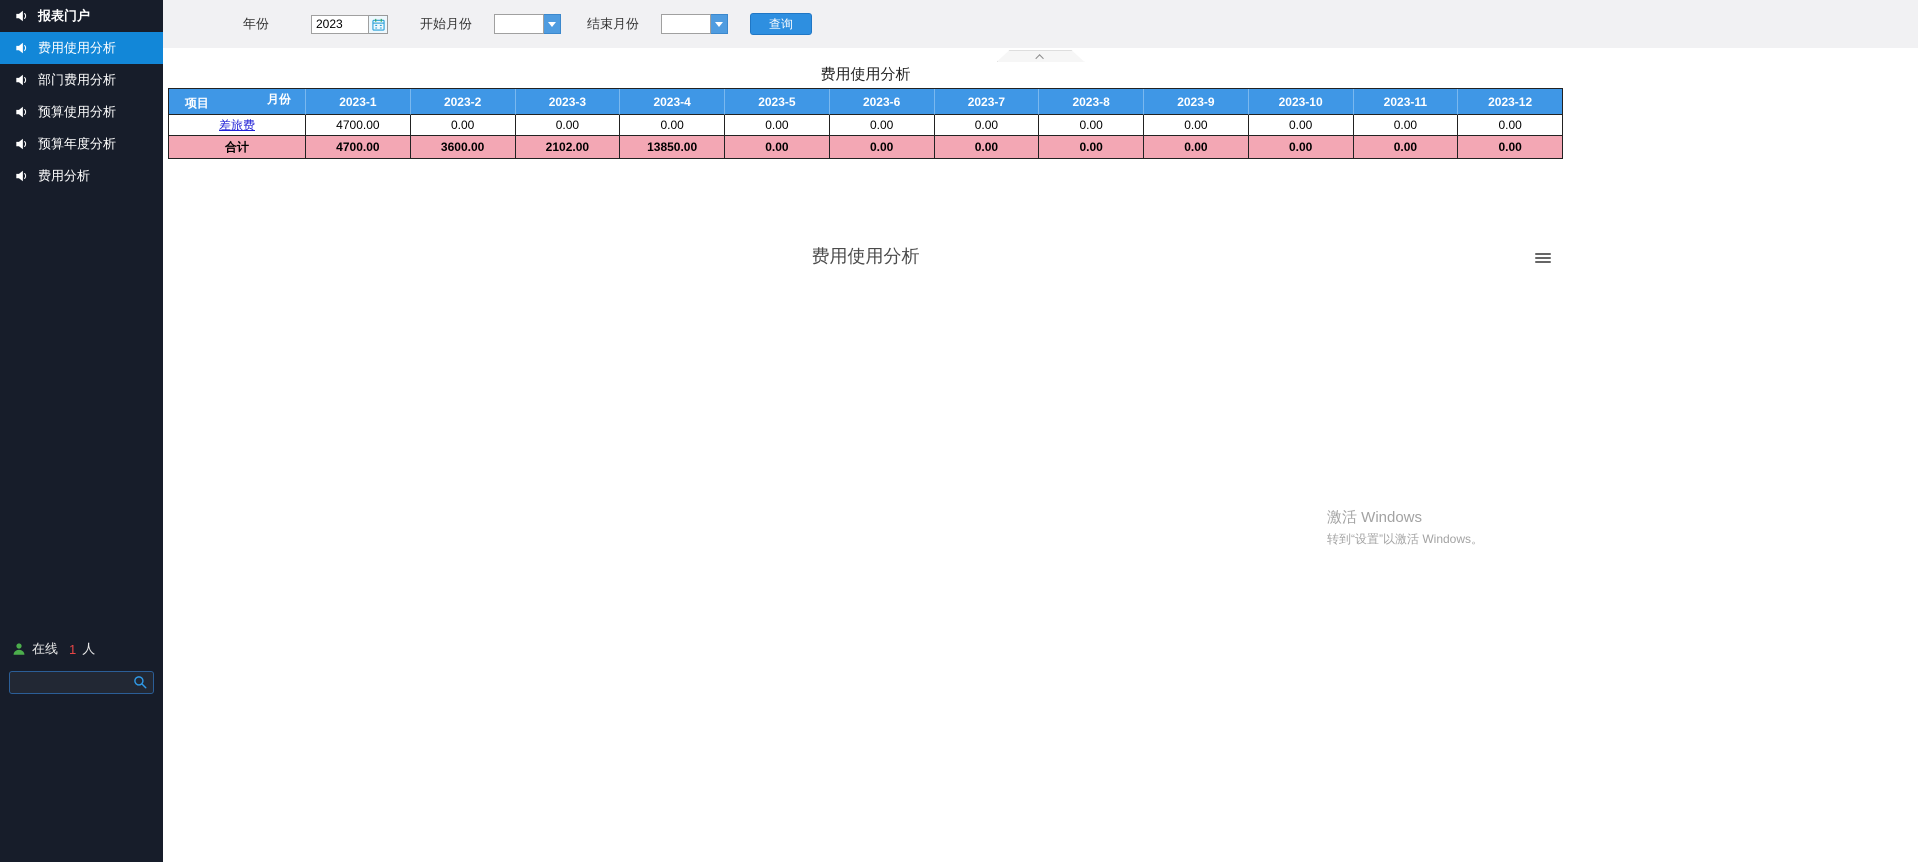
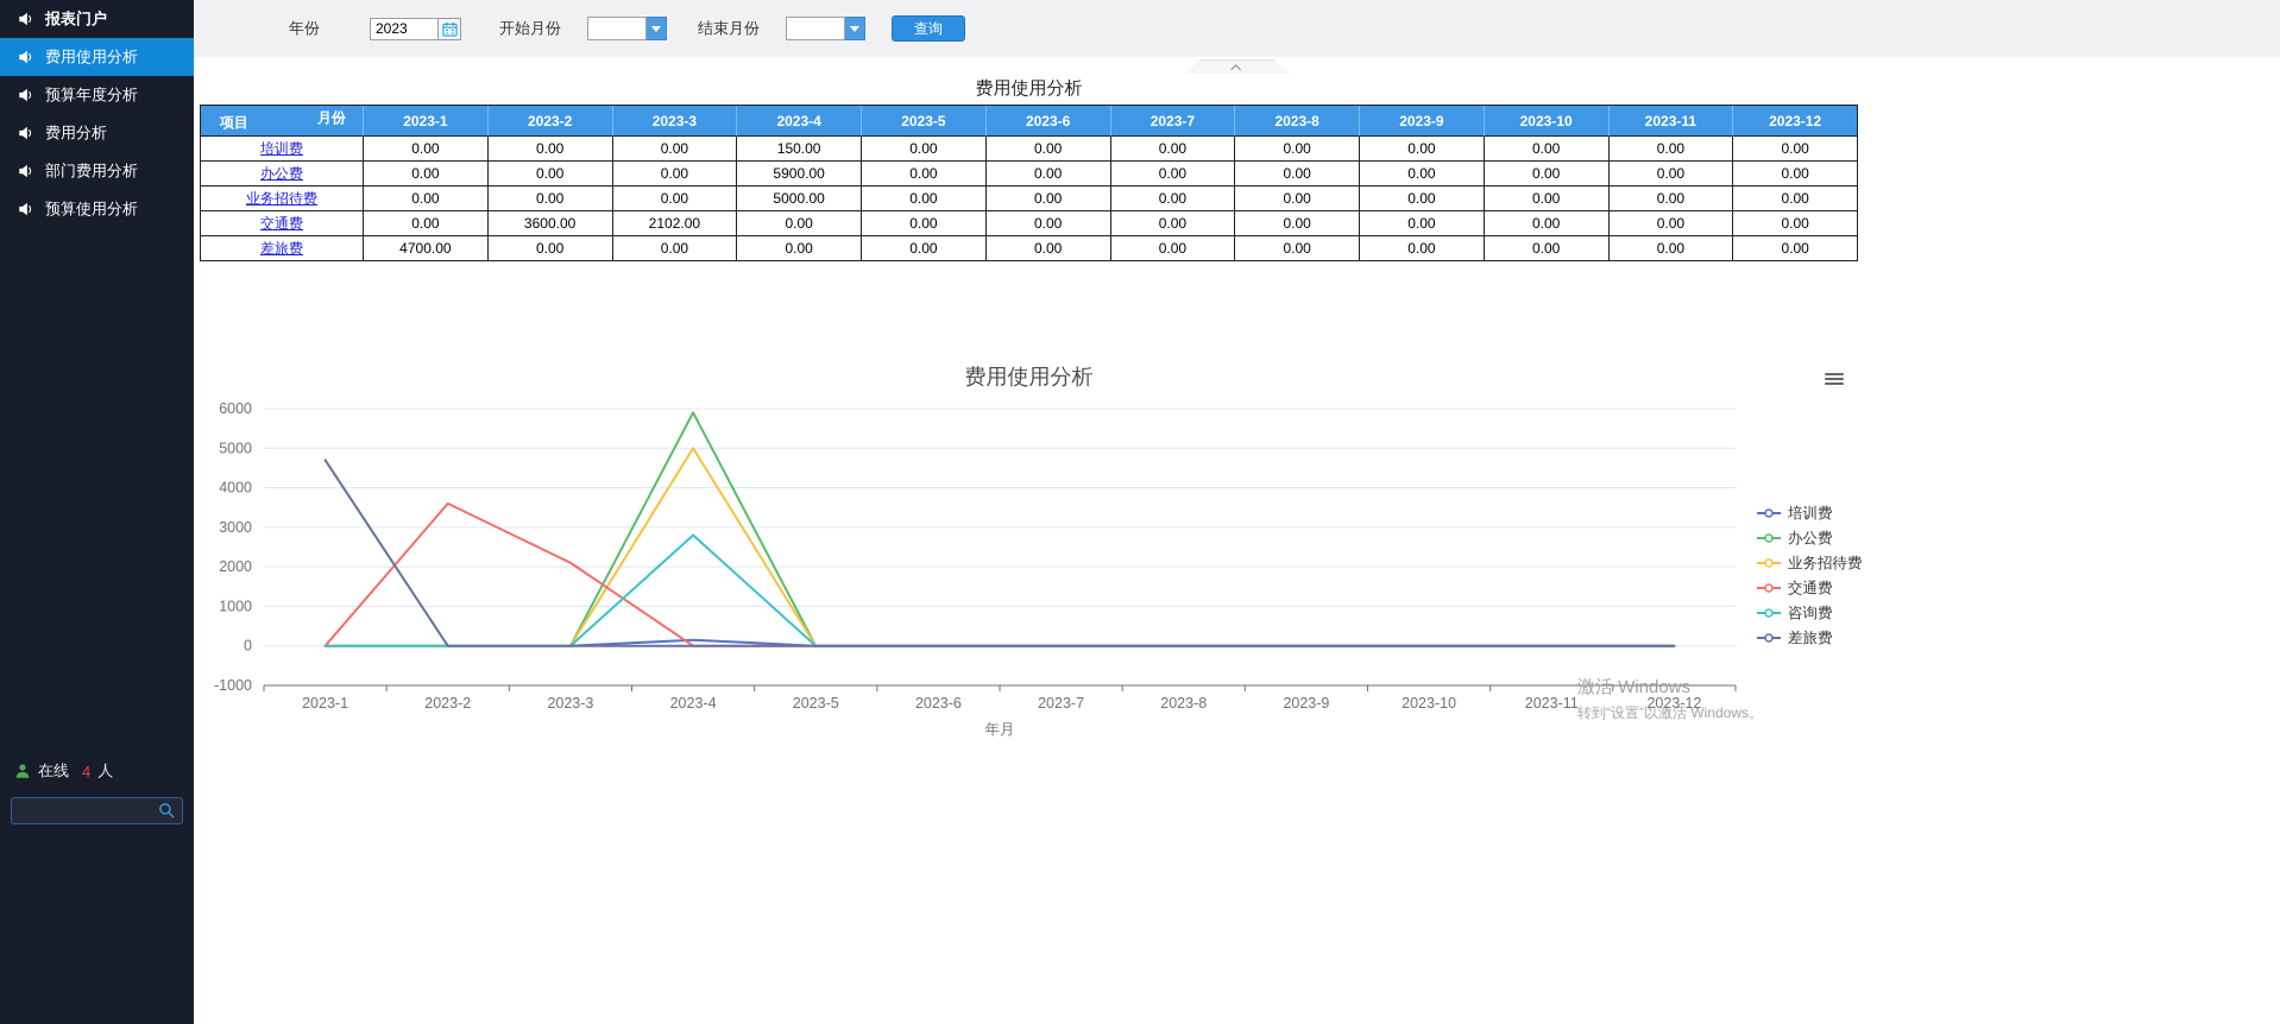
  报表门户
  费用使用分析
- 部门费用分析
+ 预算年度分析
- 预算使用分析
+ 费用分析
- 预算年度分析
+ 部门费用分析
- 费用分析
+ 预算使用分析
  在线
- 1
+ 4
  人
  年份
  2023
  开始月份
  结束月份
  查询
  费用使用分析
  月份 项目	2023-1	2023-2	2023-3	2023-4	2023-5	2023-6	2023-7	2023-8	2023-9	2023-10	2023-11	2023-12
+ 培训费	0.00	0.00	0.00	150.00	0.00	0.00	0.00	0.00	0.00	0.00	0.00	0.00
+ 办公费	0.00	0.00	0.00	5900.00	0.00	0.00	0.00	0.00	0.00	0.00	0.00	0.00
+ 业务招待费	0.00	0.00	0.00	5000.00	0.00	0.00	0.00	0.00	0.00	0.00	0.00	0.00
+ 交通费	0.00	3600.00	2102.00	0.00	0.00	0.00	0.00	0.00	0.00	0.00	0.00	0.00
  差旅费	4700.00	0.00	0.00	0.00	0.00	0.00	0.00	0.00	0.00	0.00	0.00	0.00
- 合计	4700.00	3600.00	2102.00	13850.00	0.00	0.00	0.00	0.00	0.00	0.00	0.00	0.00
  费用使用分析
+ -1000
+ 0
+ 1000
+ 2000
+ 3000
+ 4000
+ 5000
+ 6000
+ 2023-1
+ 2023-2
+ 2023-3
+ 2023-4
+ 2023-5
+ 2023-6
+ 2023-7
+ 2023-8
+ 2023-9
+ 2023-10
+ 2023-11
+ 2023-12
+ 年月
+ 培训费
+ 办公费
+ 业务招待费
+ 交通费
+ 咨询费
+ 差旅费
  激活 Windows
  转到“设置”以激活 Windows。
